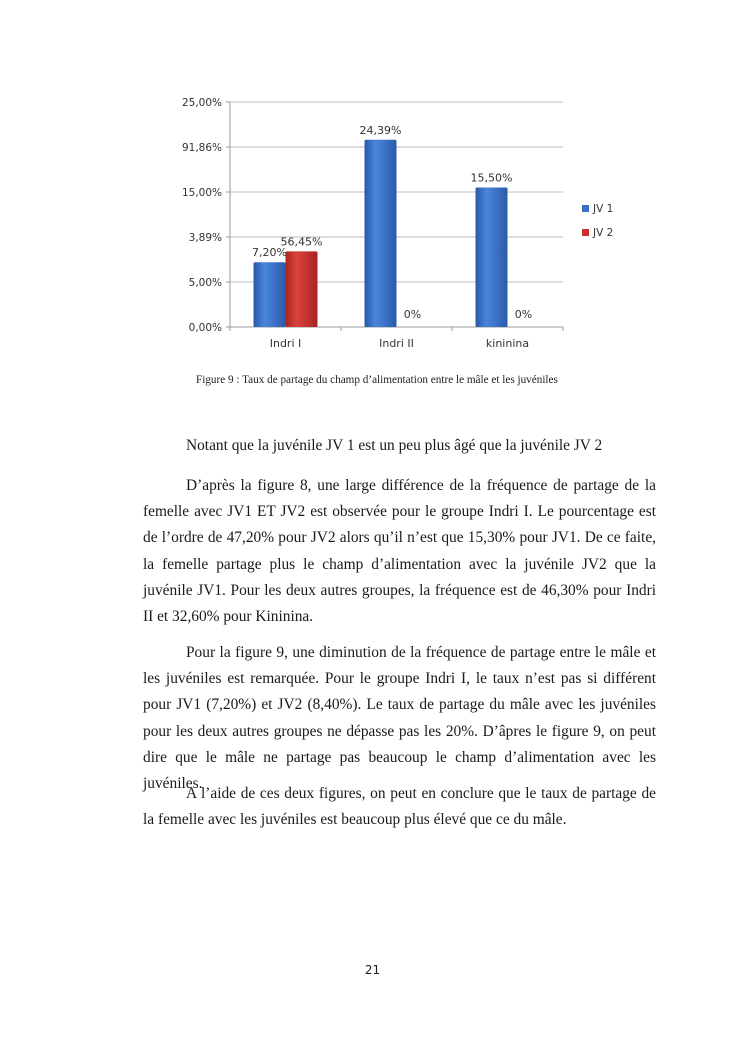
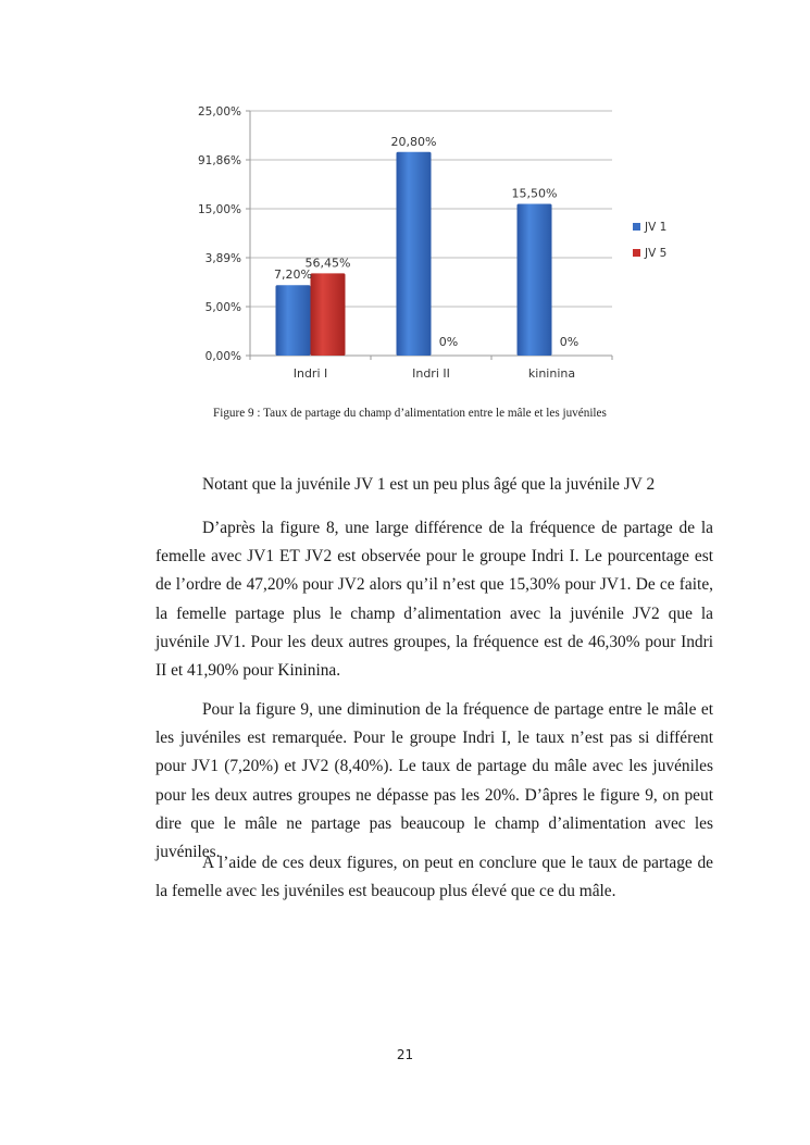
  0,00%
  5,00%
  3,89%
  15,00%
  91,86%
  25,00%
  Indri I
  Indri II
  kininina
  7,20%
  56,45%
- 24,39%
+ 20,80%
  0%
  15,50%
  0%
  JV 1
- JV 2
+ JV 5
  Figure 9 : Taux de partage du champ d’alimentation entre le mâle et les juvéniles
  Notant que la juvénile JV 1 est un peu plus âgé que la juvénile JV 2
- D’après la figure 8, une large différence de la fréquence de partage de la femelle avec JV1 ET JV2 est observée pour le groupe Indri I. Le pourcentage est de l’ordre de 47,20% pour JV2 alors qu’il n’est que 15,30% pour JV1. De ce faite, la femelle partage plus le champ d’alimentation avec la juvénile JV2 que la juvénile JV1. Pour les deux autres groupes, la fréquence est de 46,30% pour Indri II et 32,60% pour Kininina.
+ D’après la figure 8, une large différence de la fréquence de partage de la femelle avec JV1 ET JV2 est observée pour le groupe Indri I. Le pourcentage est de l’ordre de 47,20% pour JV2 alors qu’il n’est que 15,30% pour JV1. De ce faite, la femelle partage plus le champ d’alimentation avec la juvénile JV2 que la juvénile JV1. Pour les deux autres groupes, la fréquence est de 46,30% pour Indri II et 41,90% pour Kininina.
  Pour la figure 9, une diminution de la fréquence de partage entre le mâle et les juvéniles est remarquée. Pour le groupe Indri I, le taux n’est pas si différent pour JV1 (7,20%) et JV2 (8,40%). Le taux de partage du mâle avec les juvéniles pour les deux autres groupes ne dépasse pas les 20%. D’âpres le figure 9, on peut dire que le mâle ne partage pas beaucoup le champ d’alimentation avec les juvéniles.
  A l’aide de ces deux figures, on peut en conclure que le taux de partage de la femelle avec les juvéniles est beaucoup plus élevé que ce du mâle.
  21
